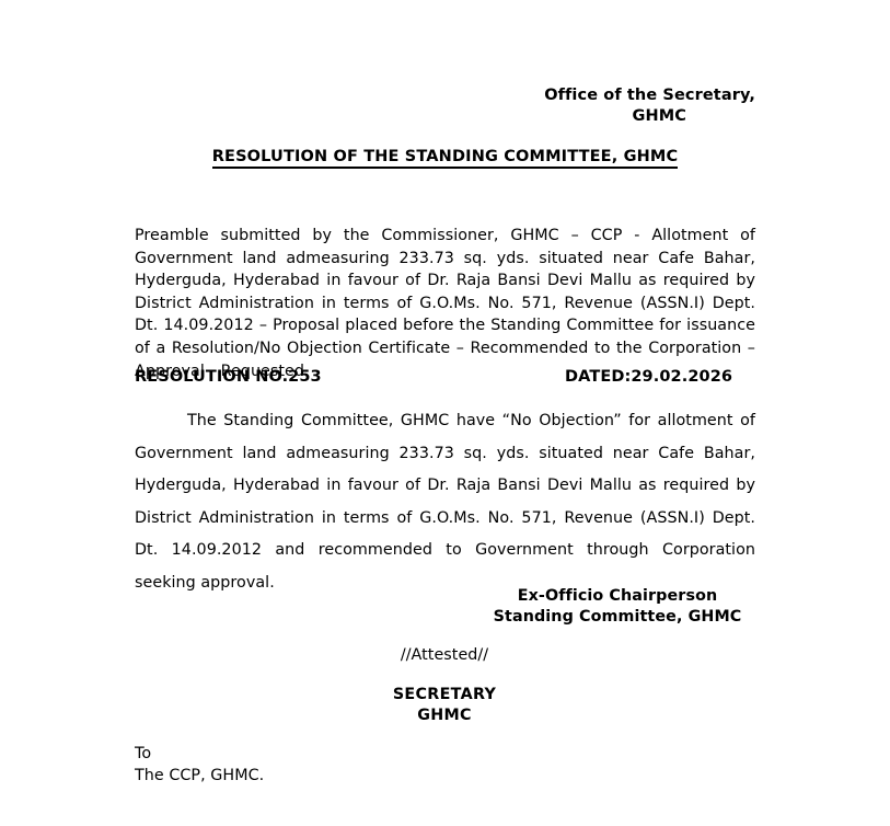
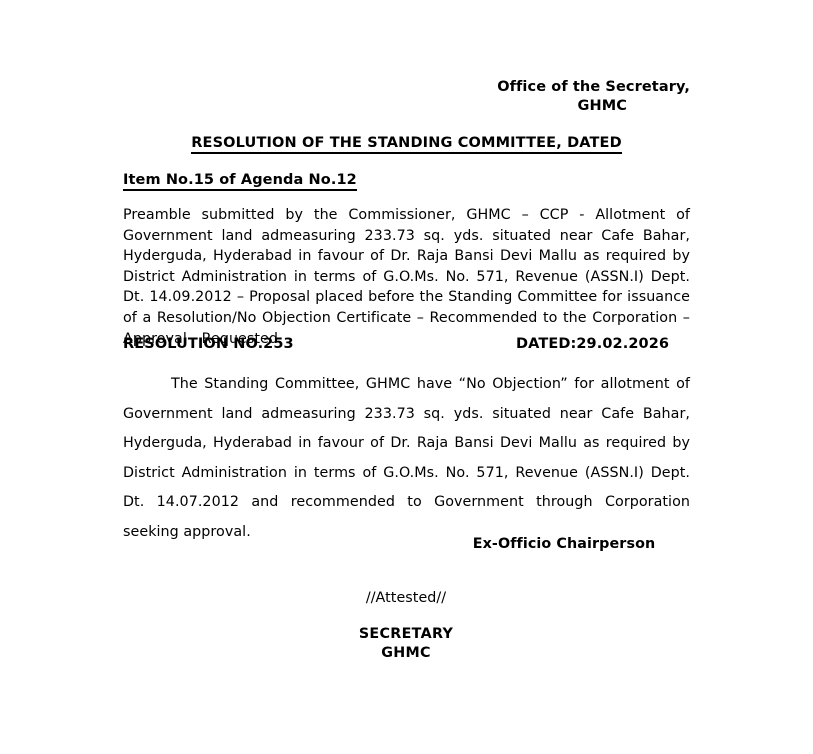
  Office of the Secretary,
  GHMC
- RESOLUTION OF THE STANDING COMMITTEE, GHMC
+ RESOLUTION OF THE STANDING COMMITTEE, DATED
+ Item No.15 of Agenda No.12
  Preamble submitted by the Commissioner, GHMC – CCP - Allotment of Government land admeasuring 233.73 sq. yds. situated near Cafe Bahar, Hyderguda, Hyderabad in favour of Dr. Raja Bansi Devi Mallu as required by District Administration in terms of G.O.Ms. No. 571, Revenue (ASSN.I) Dept. Dt. 14.09.2012 – Proposal placed before the Standing Committee for issuance of a Resolution/No Objection Certificate – Recommended to the Corporation – Approval - Requested.
  RESOLUTION NO.253
  DATED:29.02.2026
- The Standing Committee, GHMC have “No Objection” for allotment of Government land admeasuring 233.73 sq. yds. situated near Cafe Bahar, Hyderguda, Hyderabad in favour of Dr. Raja Bansi Devi Mallu as required by District Administration in terms of G.O.Ms. No. 571, Revenue (ASSN.I) Dept. Dt. 14.09.2012 and recommended to Government through Corporation seeking approval.
+ The Standing Committee, GHMC have “No Objection” for allotment of Government land admeasuring 233.73 sq. yds. situated near Cafe Bahar, Hyderguda, Hyderabad in favour of Dr. Raja Bansi Devi Mallu as required by District Administration in terms of G.O.Ms. No. 571, Revenue (ASSN.I) Dept. Dt. 14.07.2012 and recommended to Government through Corporation seeking approval.
  Ex-Officio Chairperson
- Standing Committee, GHMC
  //Attested//
  SECRETARY
  GHMC
- To
- The CCP, GHMC.
